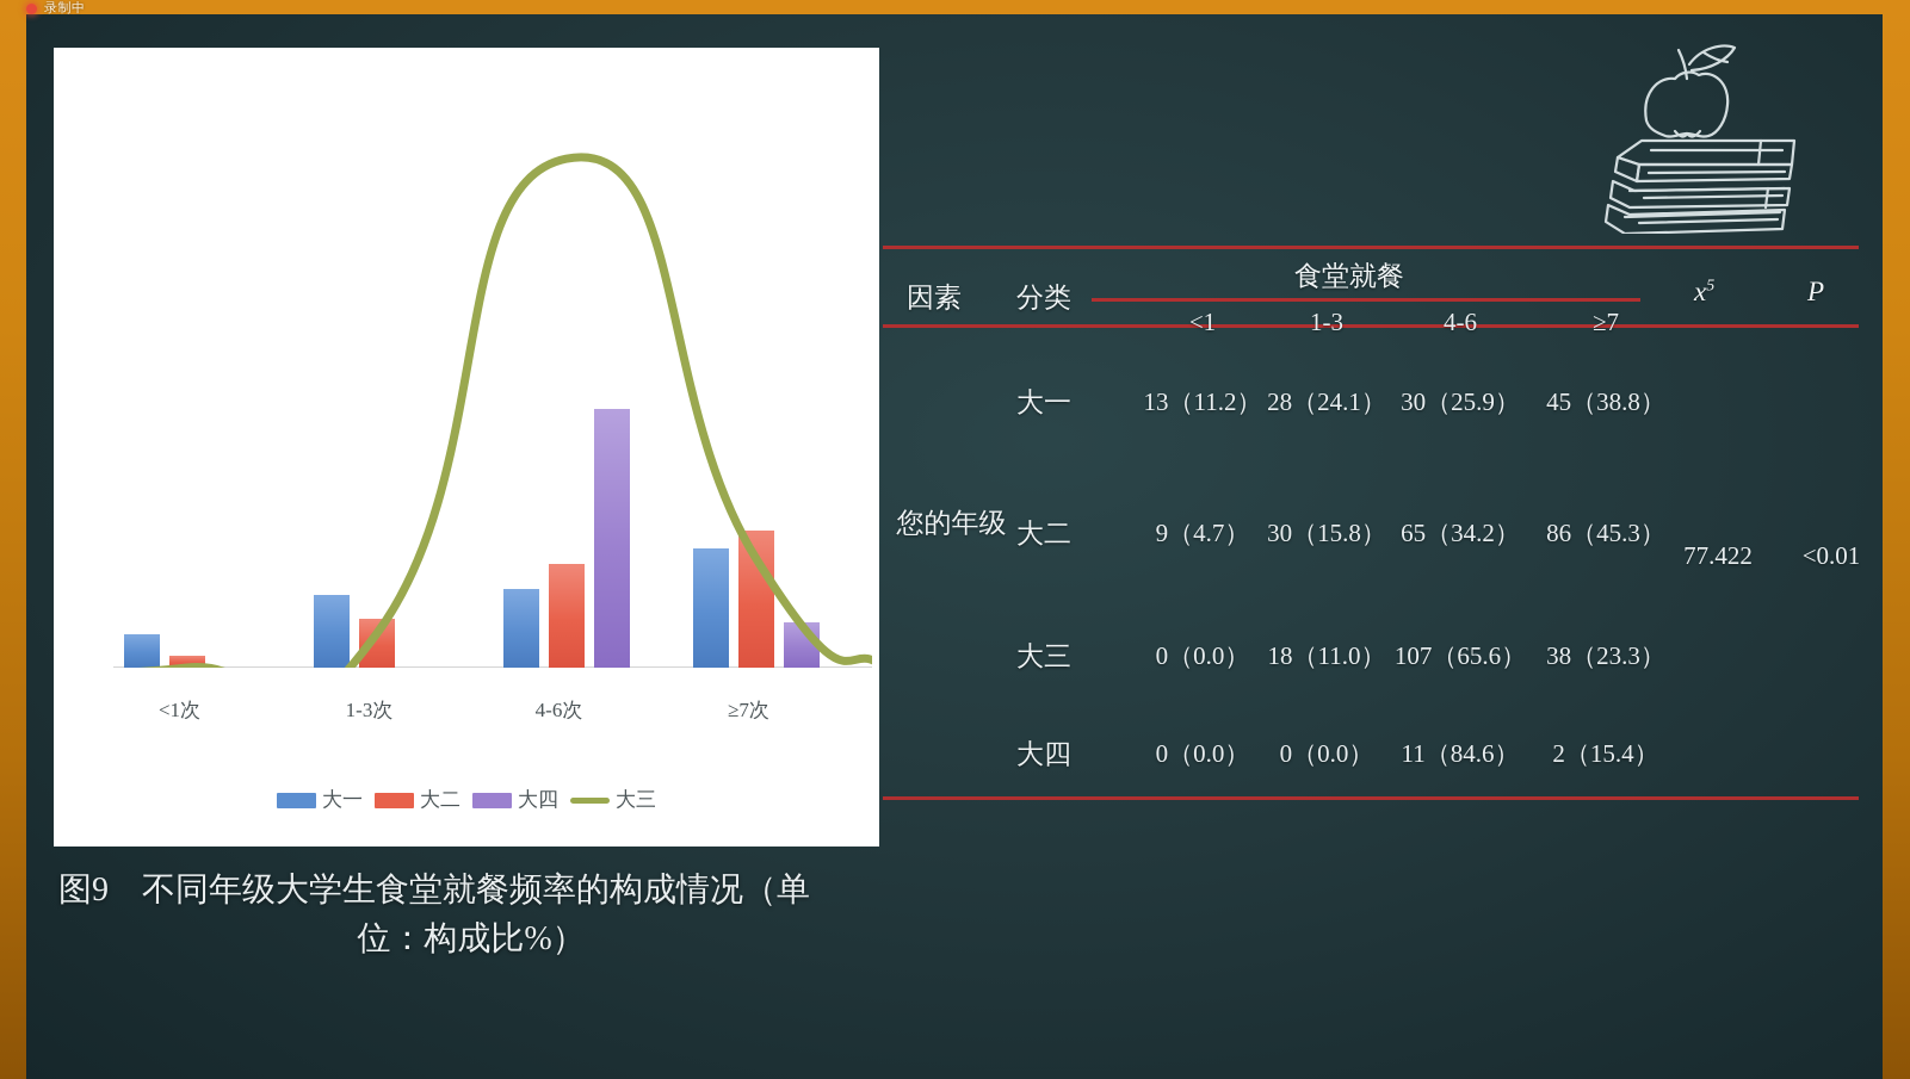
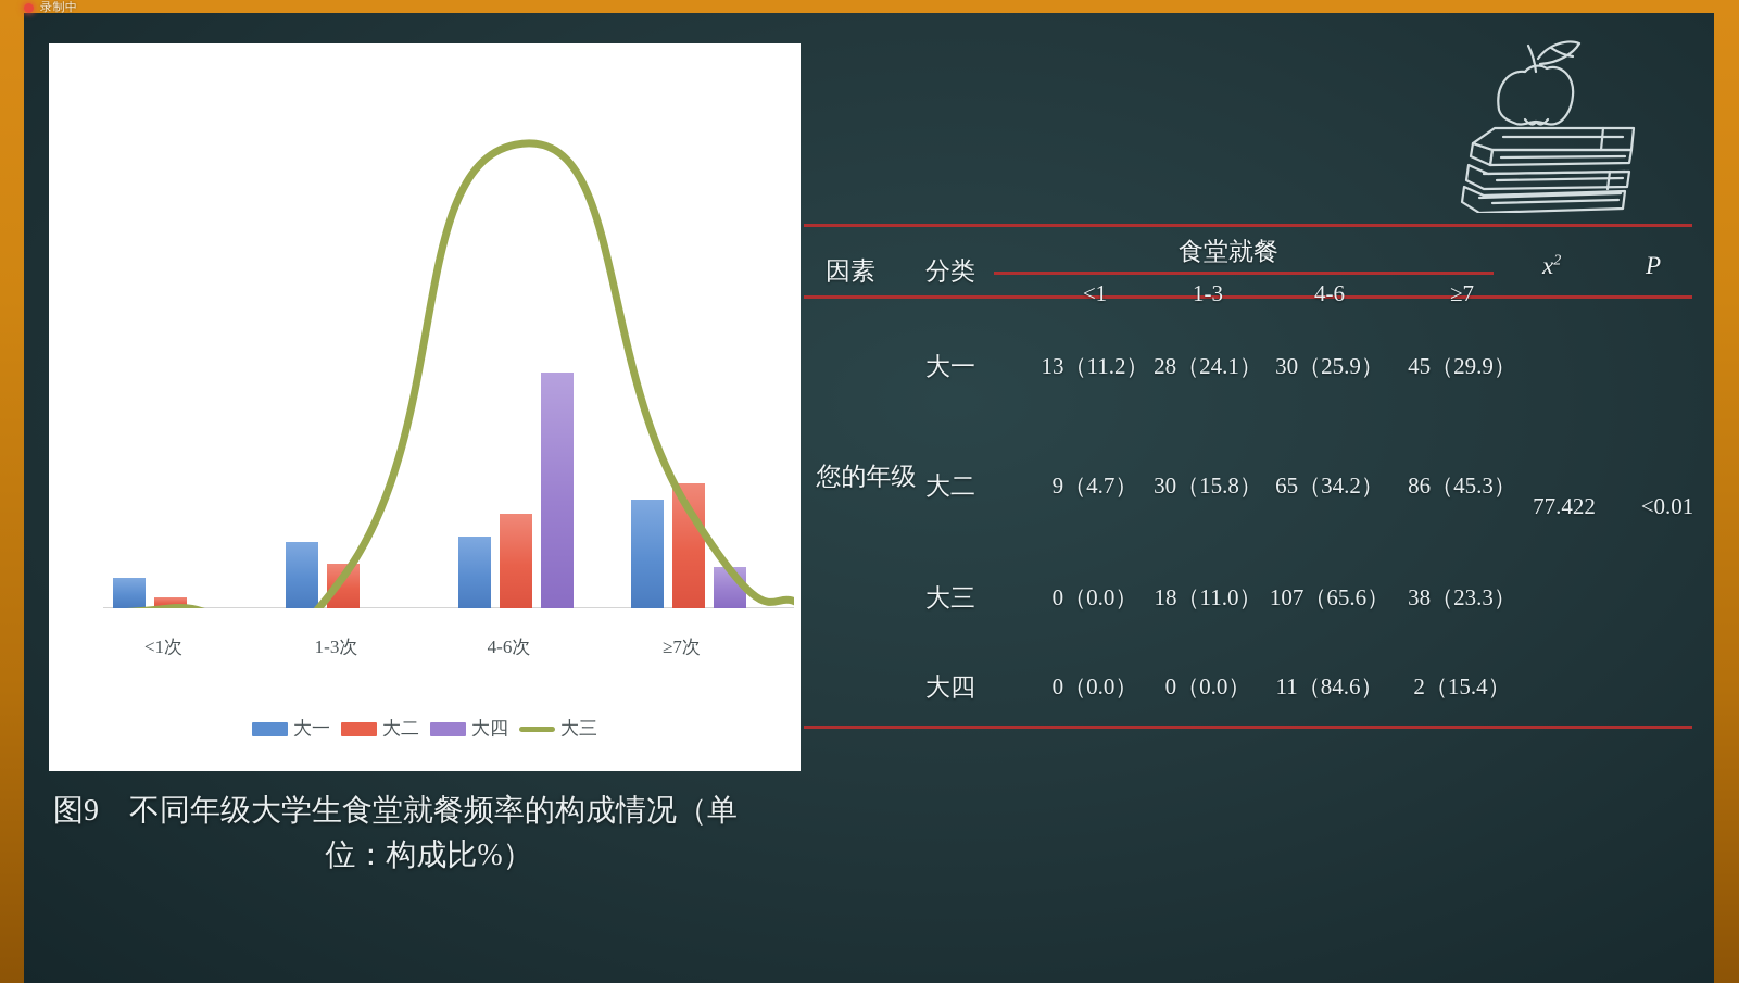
  录制中
  <1次
  1-3次
  4-6次
  ≥7次
  大一
  大二
  大四
  大三
  图9 不同年级大学生食堂就餐频率的构成情况（单
  位：构成比%）
  因素
  分类
  食堂就餐
- x5
+ x2
  P
  <1
  1-3
  4-6
  ≥7
  您的年级
  大一
  13（11.2）
  28（24.1）
  30（25.9）
- 45（38.8）
+ 45（29.9）
  大二
  9（4.7）
  30（15.8）
  65（34.2）
  86（45.3）
  大三
  0（0.0）
  18（11.0）
  107（65.6）
  38（23.3）
  大四
  0（0.0）
  0（0.0）
  11（84.6）
  2（15.4）
  77.422
  <0.01
